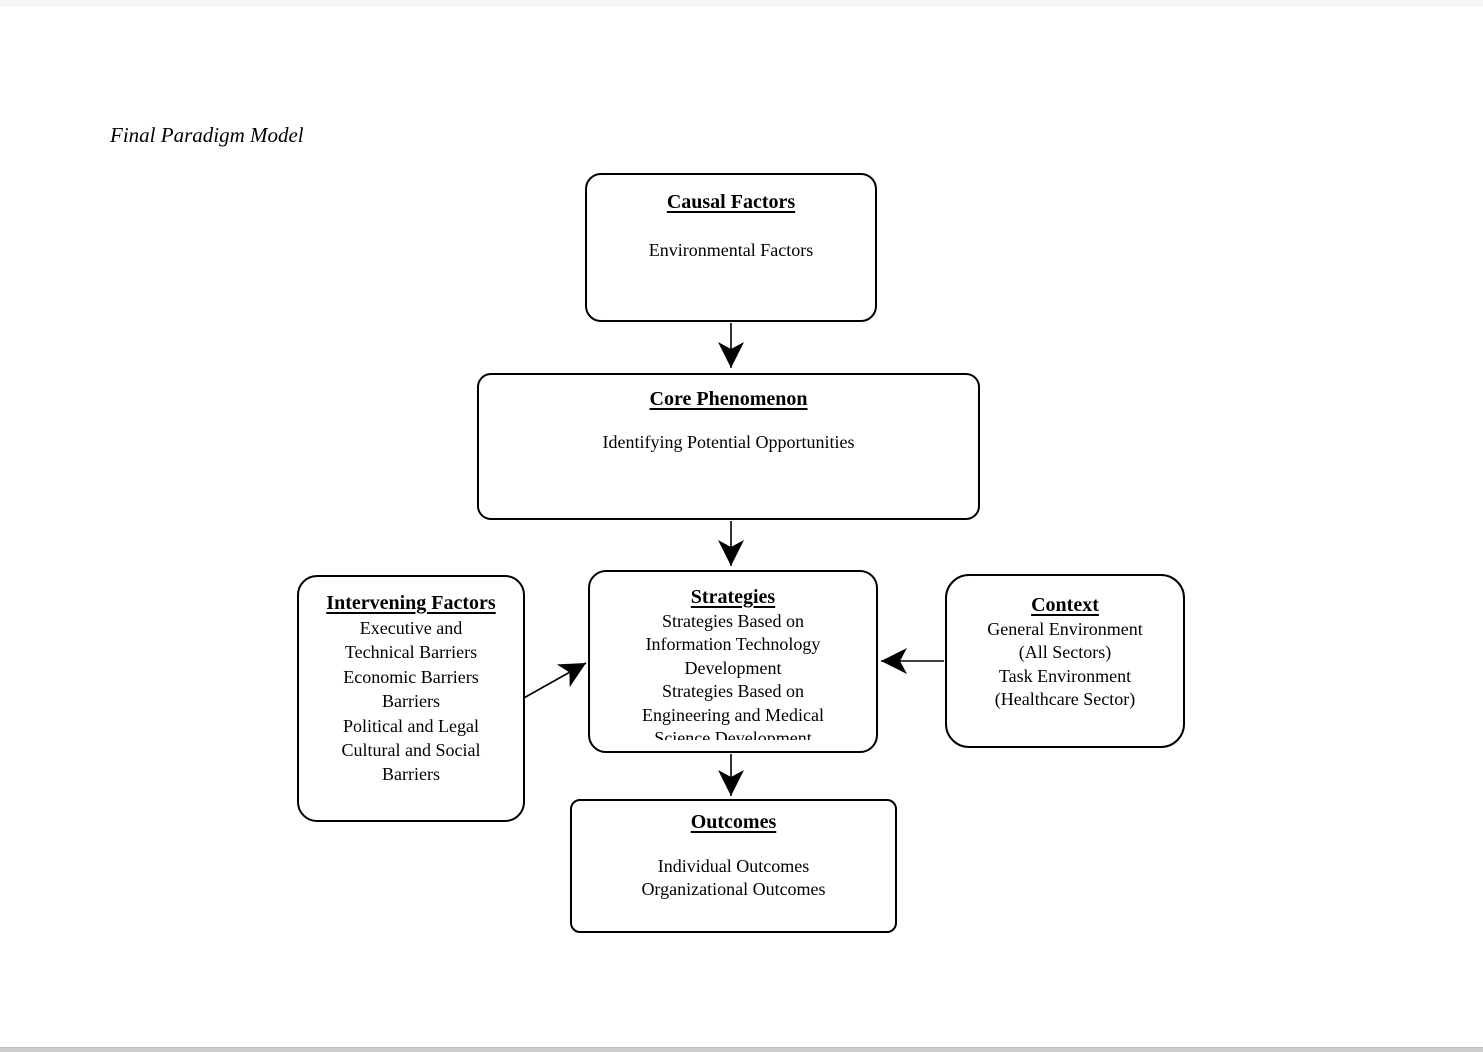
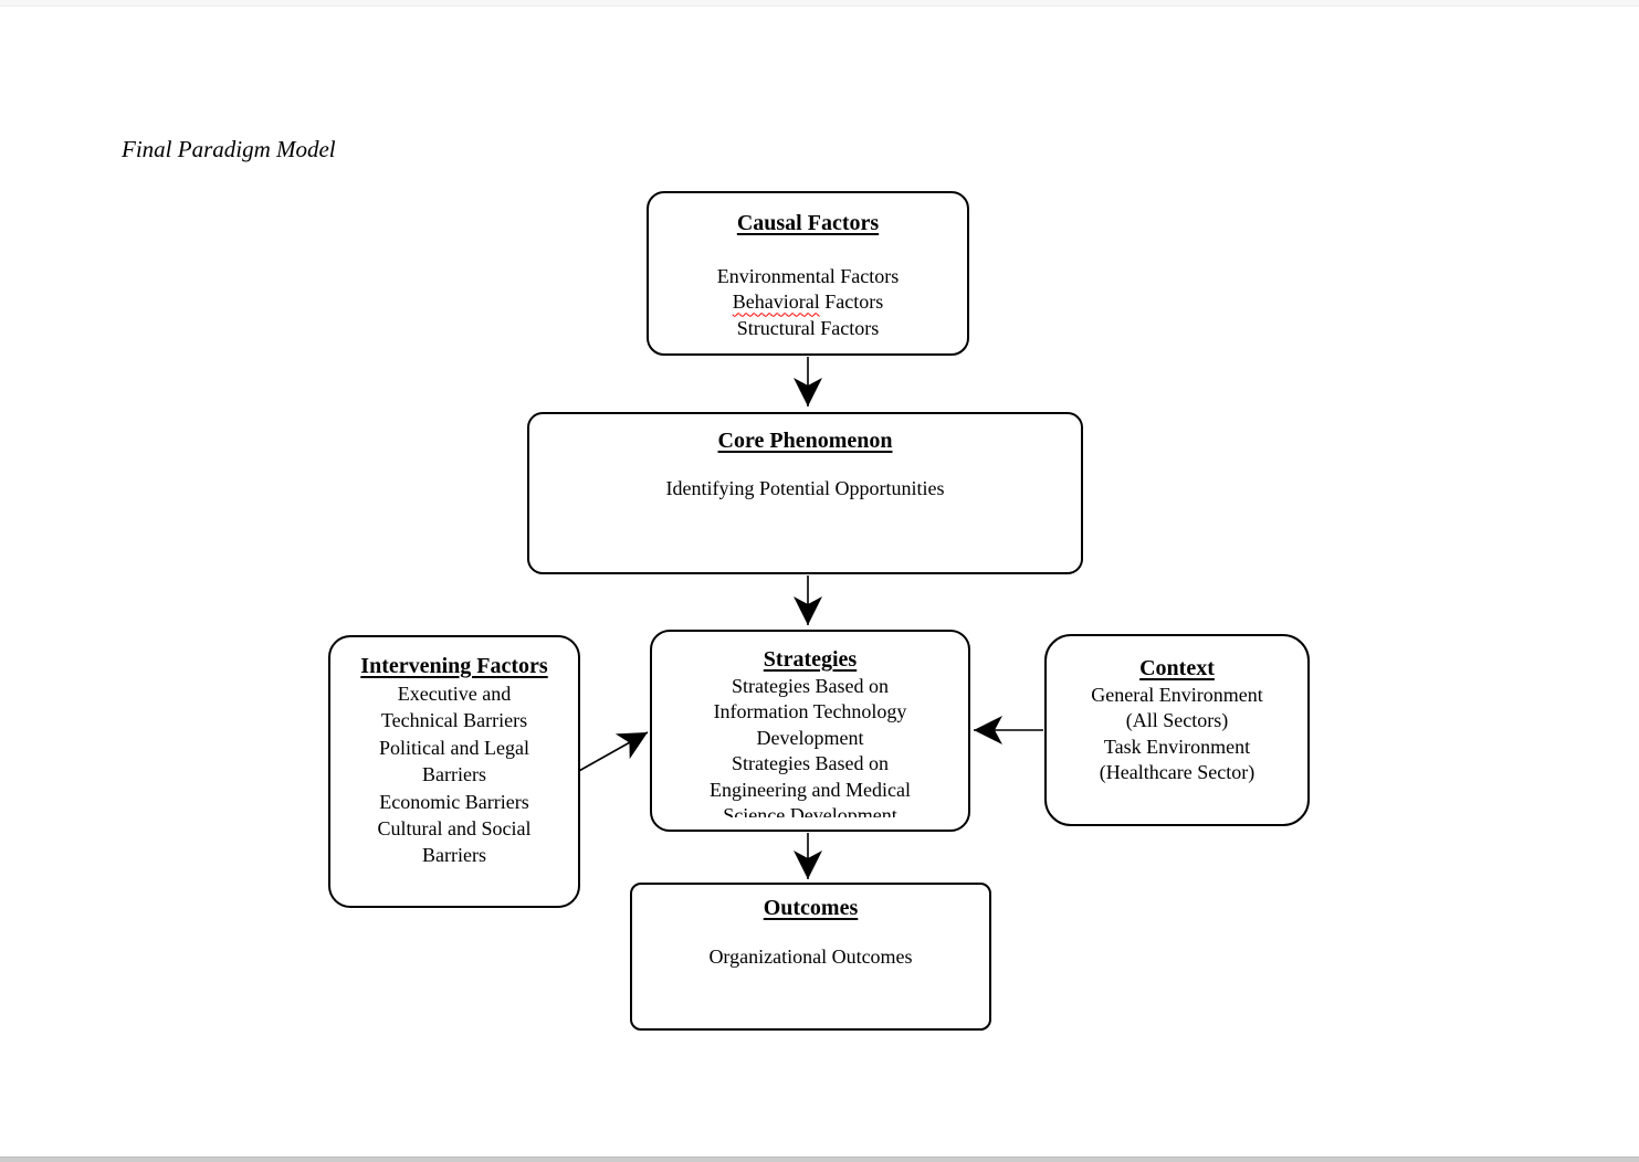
  Final Paradigm Model
  Causal Factors
  Environmental Factors
+ Behavioral Factors
+ Structural Factors
  Core Phenomenon
  Identifying Potential Opportunities
  Strategies
  Strategies Based on
  Information Technology
  Development
  Strategies Based on
  Engineering and Medical
  Science Development
  Intervening Factors
  Executive and
  Technical Barriers
- Economic Barriers
+ Political and Legal
  Barriers
- Political and Legal
+ Economic Barriers
  Cultural and Social
  Barriers
  Context
  General Environment
  (All Sectors)
  Task Environment
  (Healthcare Sector)
  Outcomes
- Individual Outcomes
  Organizational Outcomes
